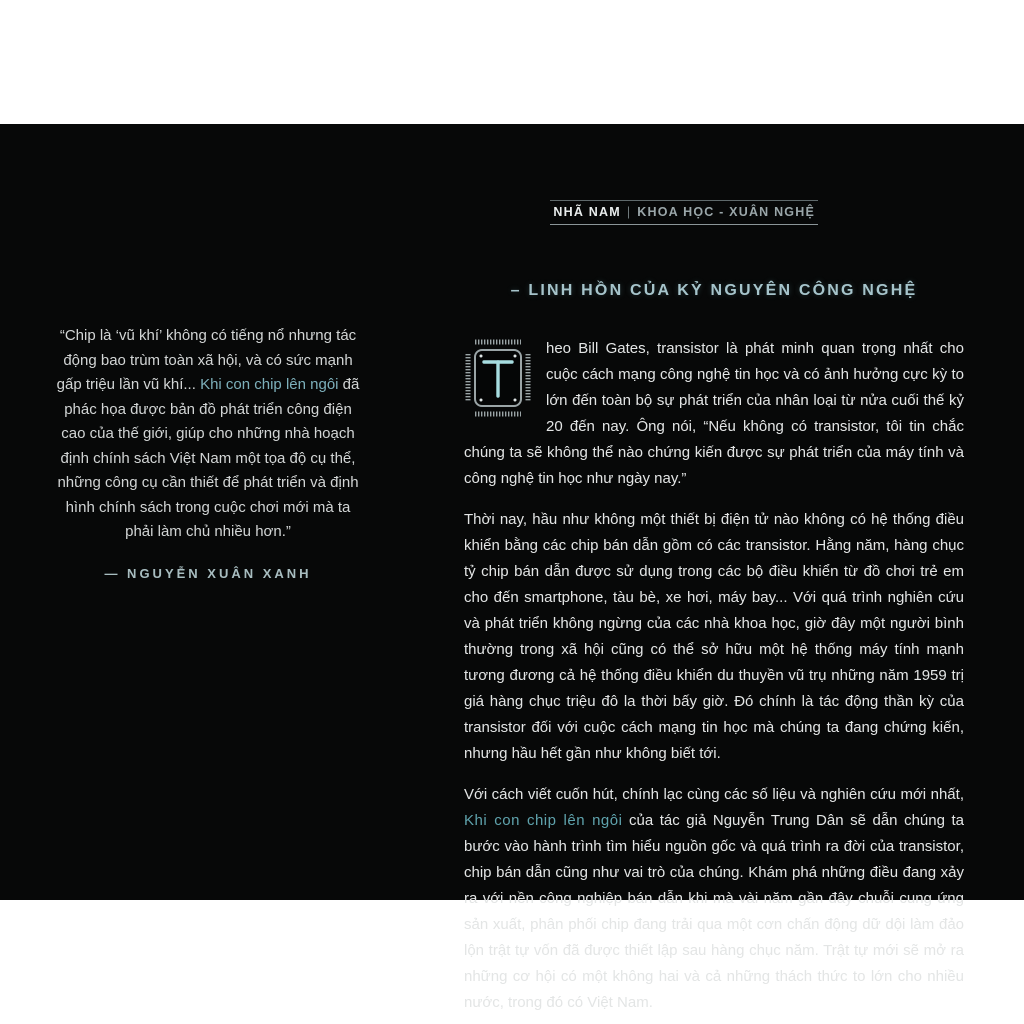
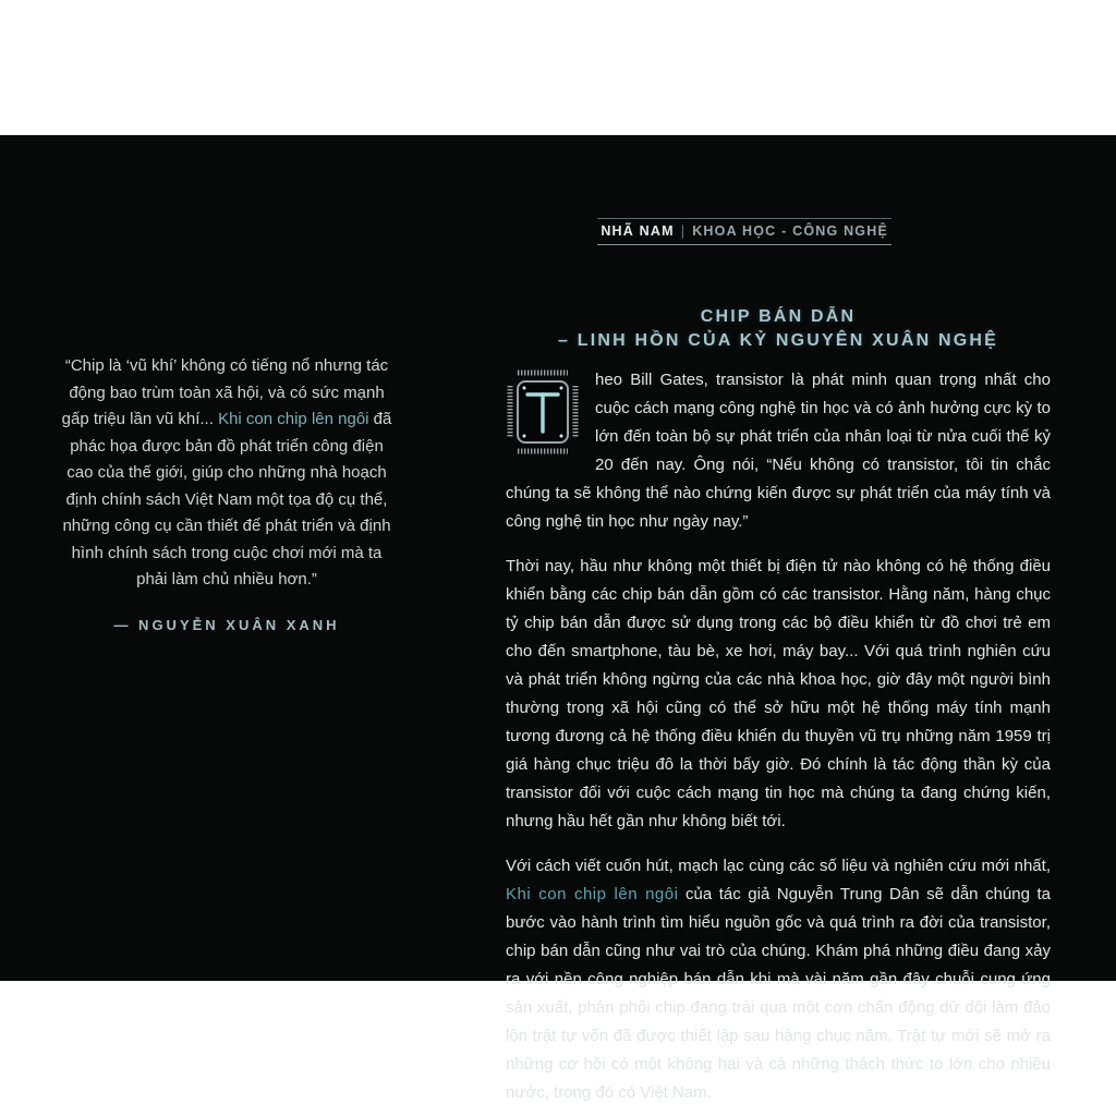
- NHÃ NAM | KHOA HỌC - XUÂN NGHỆ
+ NHÃ NAM | KHOA HỌC - CÔNG NGHỆ
+ CHIP BÁN DẪN
- – LINH HỒN CỦA KỶ NGUYÊN CÔNG NGHỆ
+ – LINH HỒN CỦA KỶ NGUYÊN XUÂN NGHỆ
  “Chip là ‘vũ khí’ không có tiếng nổ nhưng tác động bao trùm toàn xã hội, và có sức mạnh gấp triệu lần vũ khí... Khi con chip lên ngôi đã phác họa được bản đồ phát triển công điện cao của thế giới, giúp cho những nhà hoạch định chính sách Việt Nam một tọa độ cụ thể, những công cụ cần thiết để phát triển và định hình chính sách trong cuộc chơi mới mà ta phải làm chủ nhiều hơn.”
  — NGUYỄN XUÂN XANH
  heo Bill Gates, transistor là phát minh quan trọng nhất cho cuộc cách mạng công nghệ tin học và có ảnh hưởng cực kỳ to lớn đến toàn bộ sự phát triển của nhân loại từ nửa cuối thế kỷ 20 đến nay. Ông nói, “Nếu không có transistor, tôi tin chắc chúng ta sẽ không thể nào chứng kiến được sự phát triển của máy tính và công nghệ tin học như ngày nay.”
  Thời nay, hầu như không một thiết bị điện tử nào không có hệ thống điều khiển bằng các chip bán dẫn gồm có các transistor. Hằng năm, hàng chục tỷ chip bán dẫn được sử dụng trong các bộ điều khiển từ đồ chơi trẻ em cho đến smartphone, tàu bè, xe hơi, máy bay... Với quá trình nghiên cứu và phát triển không ngừng của các nhà khoa học, giờ đây một người bình thường trong xã hội cũng có thể sở hữu một hệ thống máy tính mạnh tương đương cả hệ thống điều khiển du thuyền vũ trụ những năm 1959 trị giá hàng chục triệu đô la thời bấy giờ. Đó chính là tác động thần kỳ của transistor đối với cuộc cách mạng tin học mà chúng ta đang chứng kiến, nhưng hầu hết gần như không biết tới.
- Với cách viết cuốn hút, chính lạc cùng các số liệu và nghiên cứu mới nhất, Khi con chip lên ngôi của tác giả Nguyễn Trung Dân sẽ dẫn chúng ta bước vào hành trình tìm hiểu nguồn gốc và quá trình ra đời của transistor, chip bán dẫn cũng như vai trò của chúng. Khám phá những điều đang xảy ra với nền công nghiệp bán dẫn khi mà vài năm gần đây chuỗi cung ứng sản xuất, phân phối chip đang trải qua một cơn chấn động dữ dội làm đảo lộn trật tự vốn đã được thiết lập sau hàng chục năm. Trật tự mới sẽ mở ra những cơ hội có một không hai và cả những thách thức to lớn cho nhiều nước, trong đó có Việt Nam.
+ Với cách viết cuốn hút, mạch lạc cùng các số liệu và nghiên cứu mới nhất, Khi con chip lên ngôi của tác giả Nguyễn Trung Dân sẽ dẫn chúng ta bước vào hành trình tìm hiểu nguồn gốc và quá trình ra đời của transistor, chip bán dẫn cũng như vai trò của chúng. Khám phá những điều đang xảy ra với nền công nghiệp bán dẫn khi mà vài năm gần đây chuỗi cung ứng sản xuất, phân phối chip đang trải qua một cơn chấn động dữ dội làm đảo lộn trật tự vốn đã được thiết lập sau hàng chục năm. Trật tự mới sẽ mở ra những cơ hội có một không hai và cả những thách thức to lớn cho nhiều nước, trong đó có Việt Nam.
